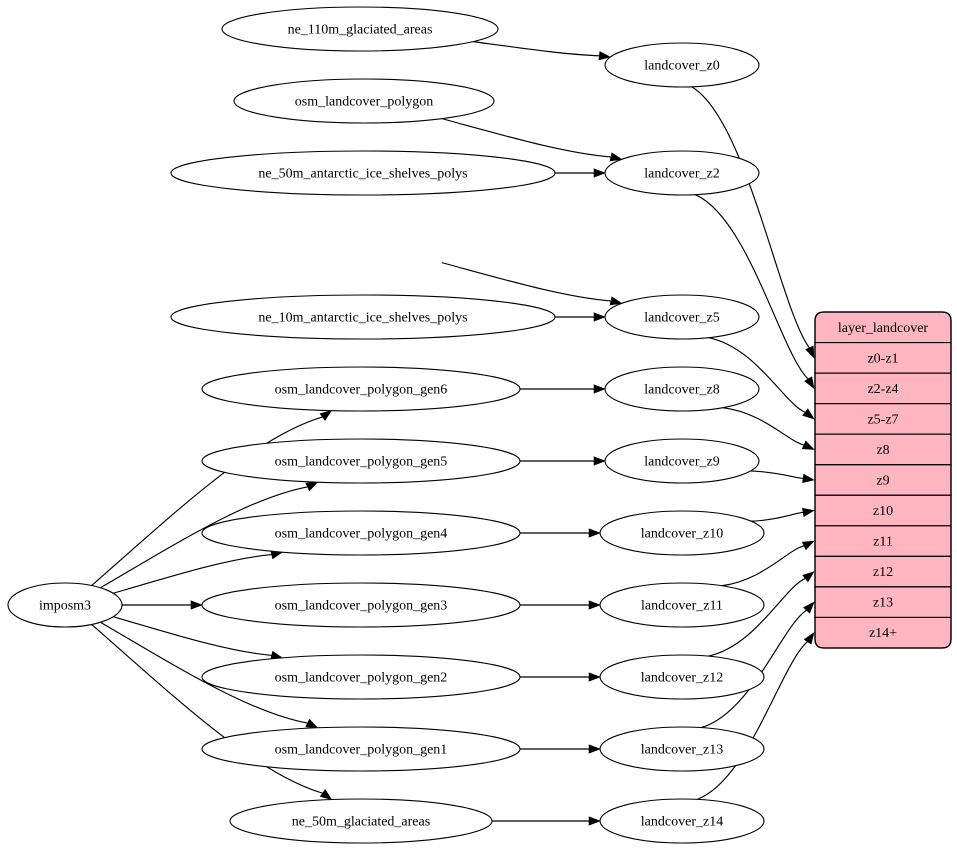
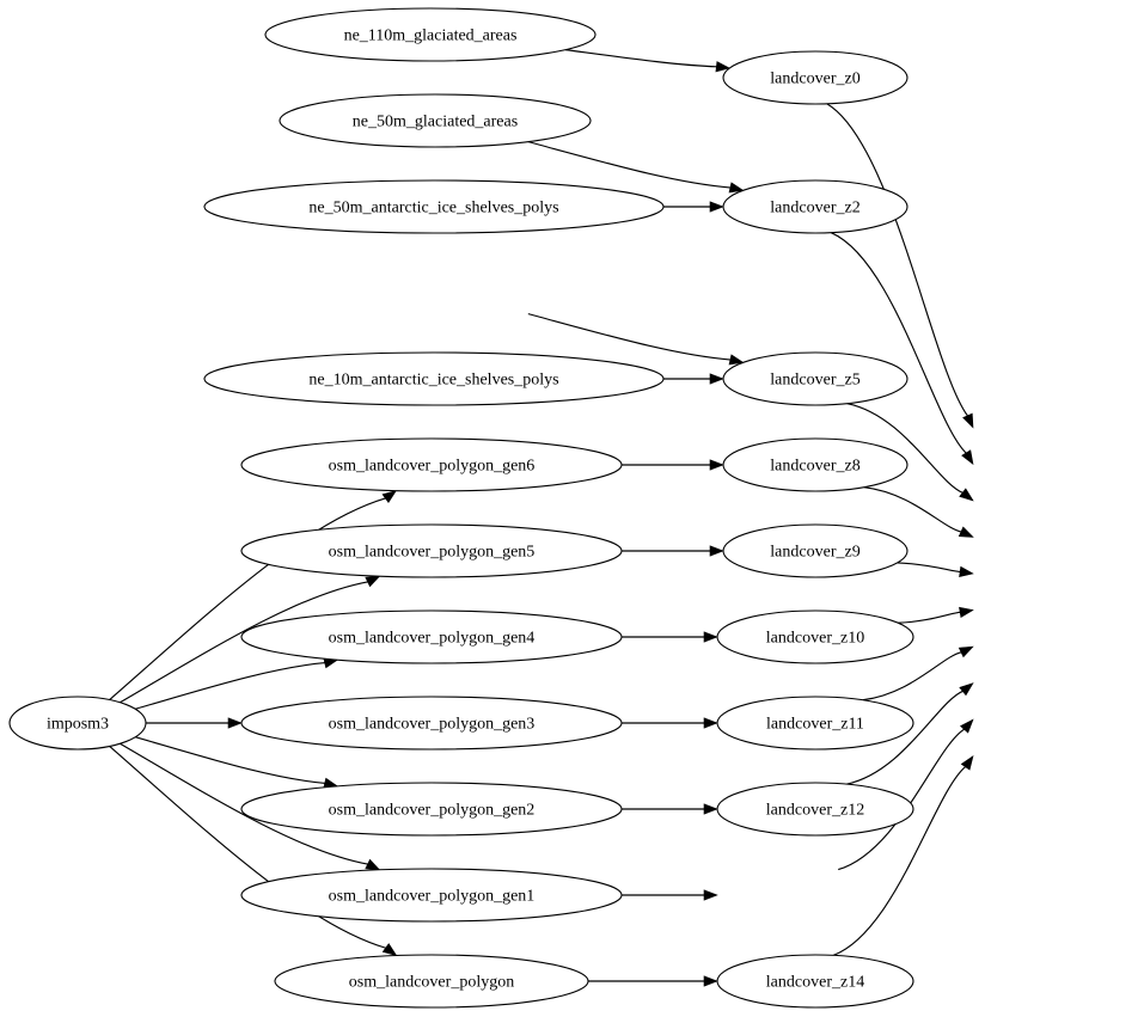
  imposm3
  ne_110m_glaciated_areas
- osm_landcover_polygon
+ ne_50m_glaciated_areas
  ne_50m_antarctic_ice_shelves_polys
  ne_10m_antarctic_ice_shelves_polys
  osm_landcover_polygon_gen6
  osm_landcover_polygon_gen5
  osm_landcover_polygon_gen4
  osm_landcover_polygon_gen3
  osm_landcover_polygon_gen2
  osm_landcover_polygon_gen1
- ne_50m_glaciated_areas
+ osm_landcover_polygon
  landcover_z0
  landcover_z2
  landcover_z5
  landcover_z8
  landcover_z9
  landcover_z10
  landcover_z11
  landcover_z12
- landcover_z13
  landcover_z14
- layer_landcover
- z0-z1
- z2-z4
- z5-z7
- z8
- z9
- z10
- z11
- z12
- z13
- z14+
